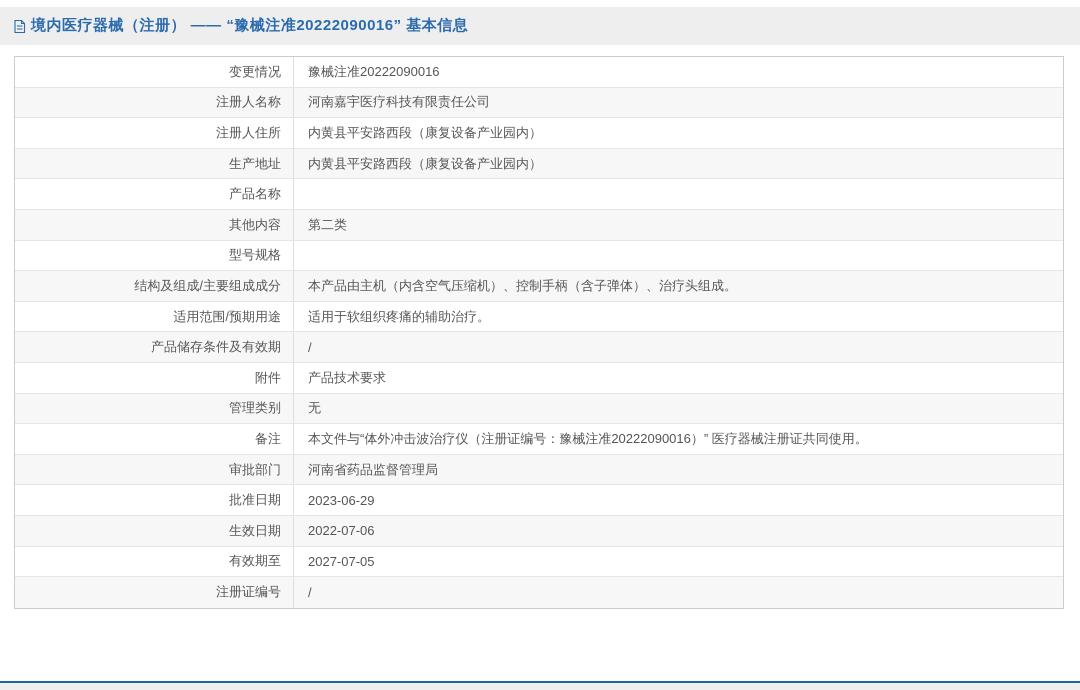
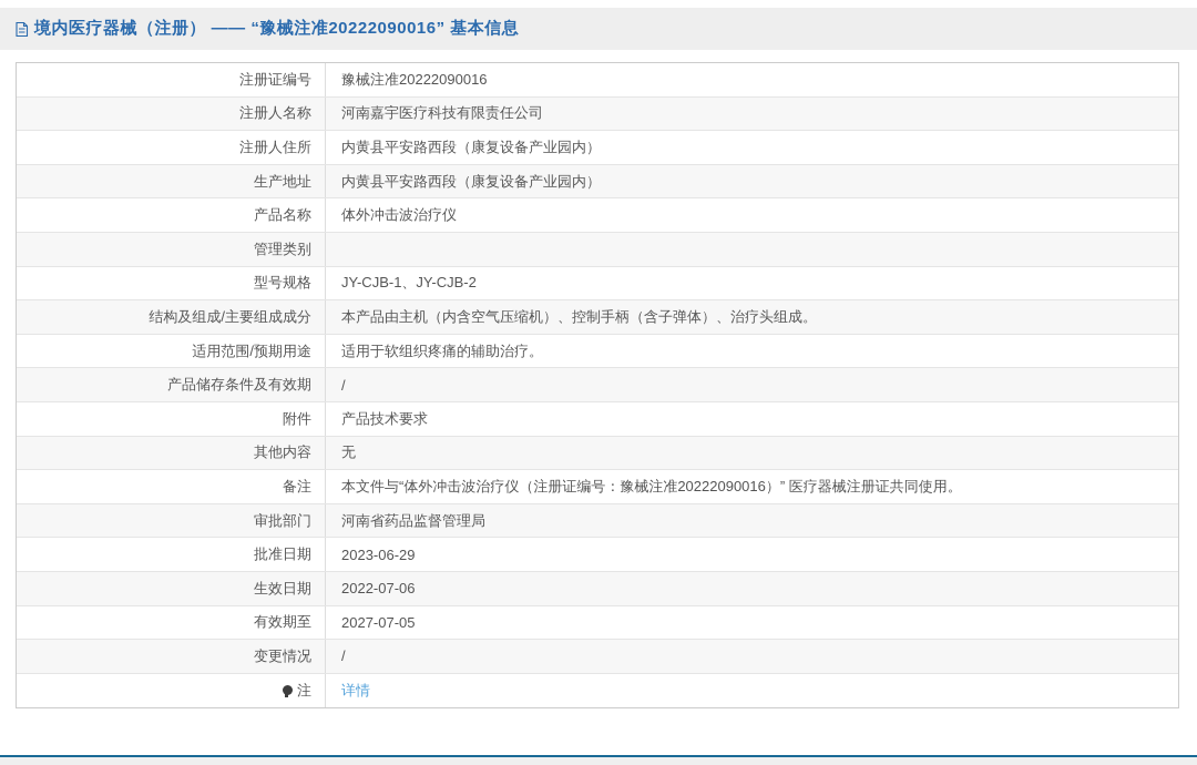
  境内医疗器械（注册） —— “豫械注准20222090016” 基本信息
- 变更情况
+ 注册证编号
  豫械注准20222090016
  注册人名称
  河南嘉宇医疗科技有限责任公司
  注册人住所
  内黄县平安路西段（康复设备产业园内）
  生产地址
  内黄县平安路西段（康复设备产业园内）
  产品名称
+ 体外冲击波治疗仪
- 其他内容
+ 管理类别
- 第二类
  型号规格
+ JY-CJB-1、JY-CJB-2
  结构及组成/主要组成成分
  本产品由主机（内含空气压缩机）、控制手柄（含子弹体）、治疗头组成。
  适用范围/预期用途
  适用于软组织疼痛的辅助治疗。
  产品储存条件及有效期
  /
  附件
  产品技术要求
- 管理类别
+ 其他内容
  无
  备注
  本文件与“体外冲击波治疗仪（注册证编号：豫械注准20222090016）” 医疗器械注册证共同使用。
  审批部门
  河南省药品监督管理局
  批准日期
  2023-06-29
  生效日期
  2022-07-06
  有效期至
  2027-07-05
- 注册证编号
+ 变更情况
  /
+ 注
+ 详情
